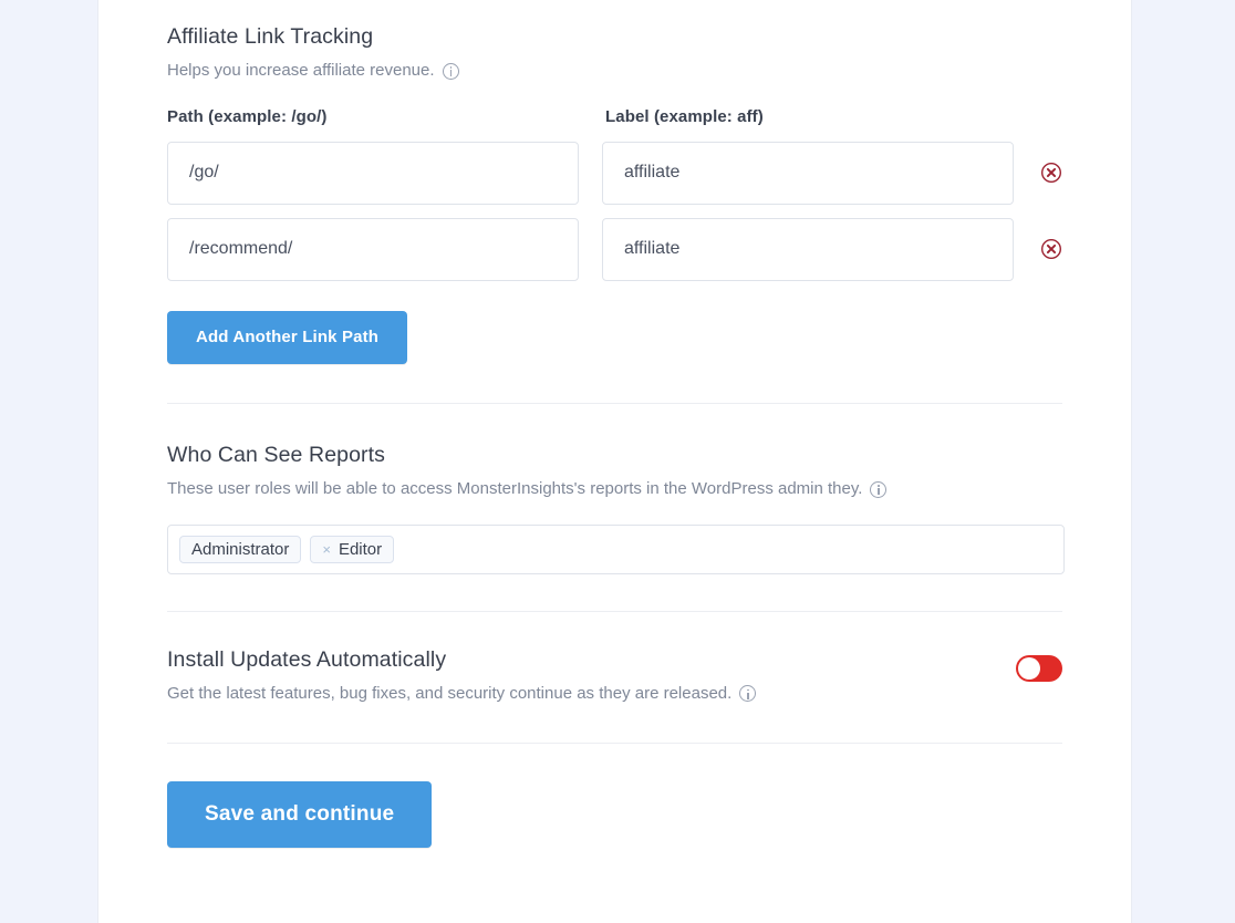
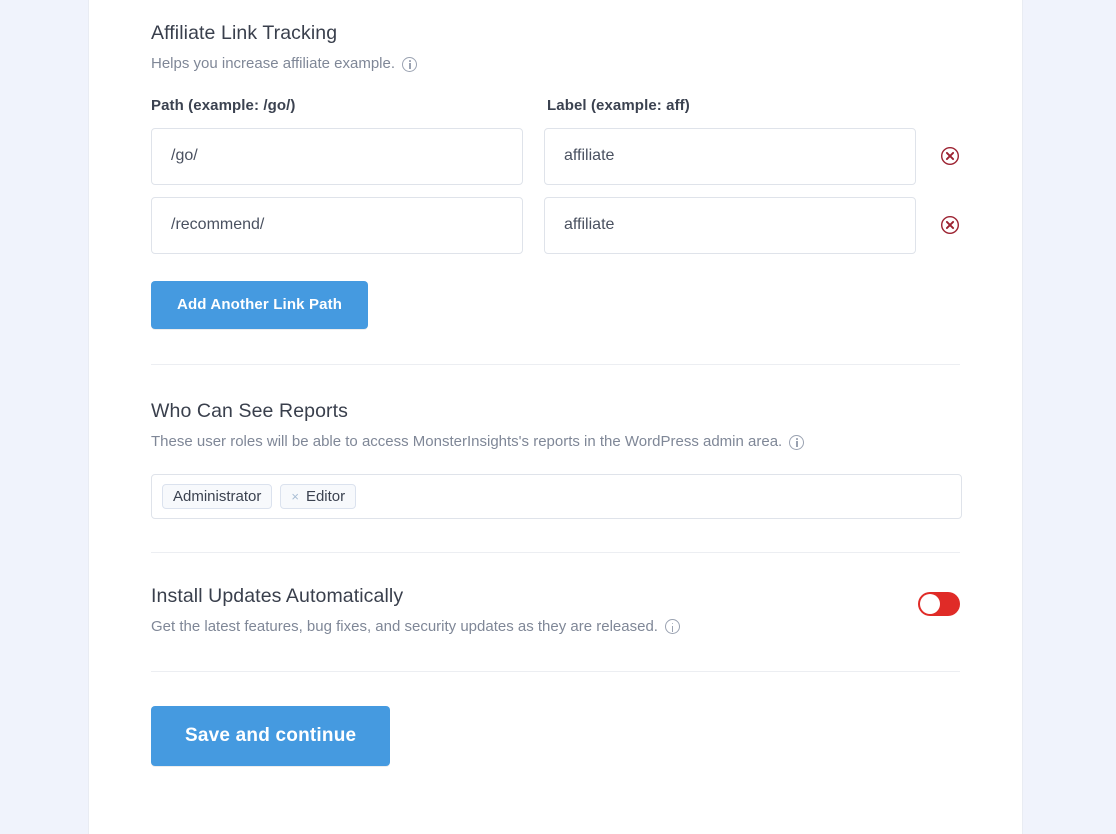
  Affiliate Link Tracking
- Helps you increase affiliate revenue.
+ Helps you increase affiliate example.
  Path (example: /go/)
  Label (example: aff)
  /go/
  affiliate
  /recommend/
  affiliate
  Add Another Link Path
  Who Can See Reports
- These user roles will be able to access MonsterInsights's reports in the WordPress admin they.
+ These user roles will be able to access MonsterInsights's reports in the WordPress admin area.
  Administrator
  ×
  Editor
  Install Updates Automatically
- Get the latest features, bug fixes, and security continue as they are released.
+ Get the latest features, bug fixes, and security updates as they are released.
  Save and continue
